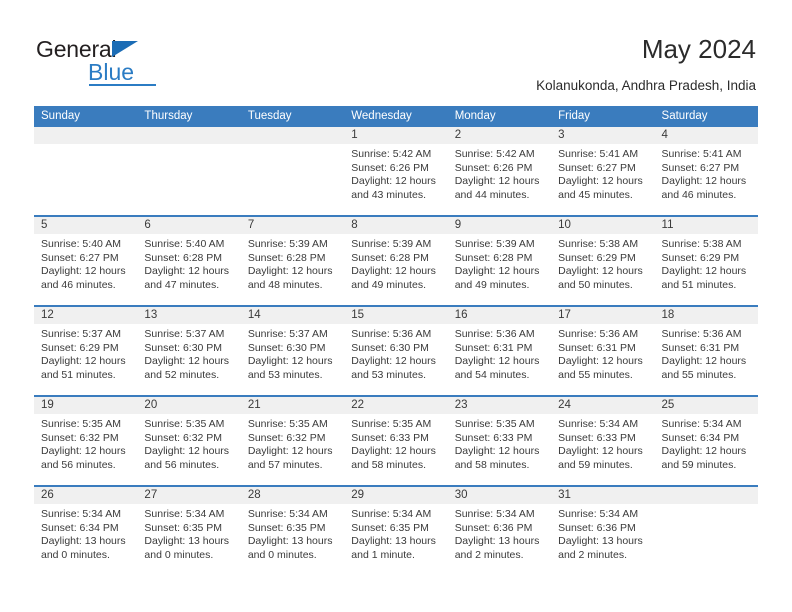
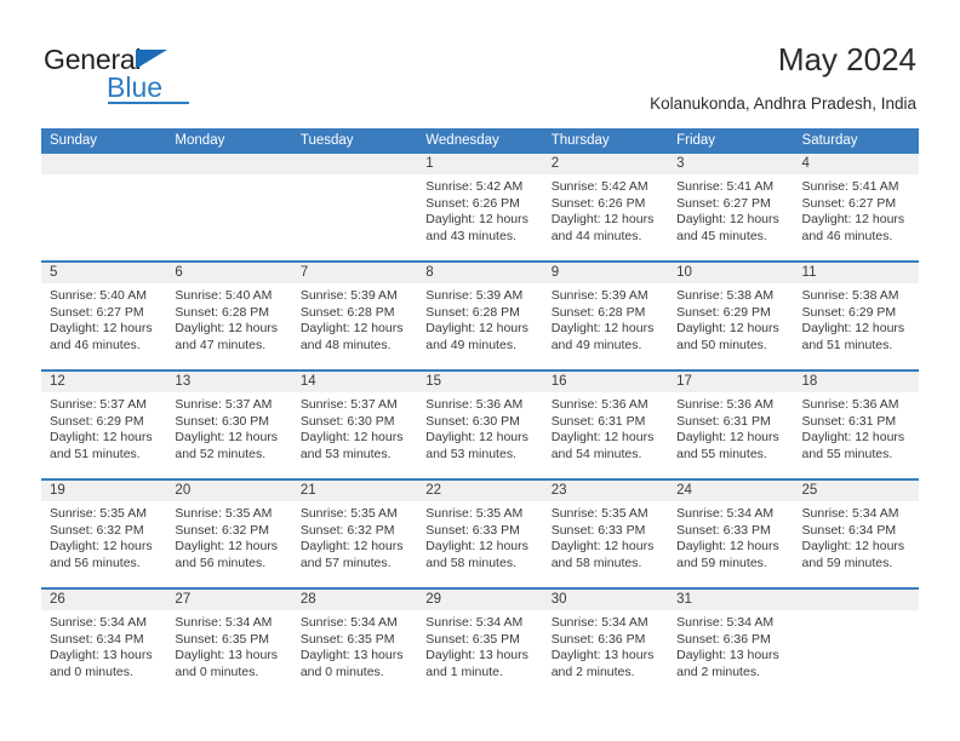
  General
  Blue
  May 2024
  Kolanukonda, Andhra Pradesh, India
  Sunday
- Thursday
+ Monday
  Tuesday
  Wednesday
- Monday
+ Thursday
  Friday
  Saturday
  1
  Sunrise: 5:42 AM
  Sunset: 6:26 PM
  Daylight: 12 hours and 43 minutes.
  2
  Sunrise: 5:42 AM
  Sunset: 6:26 PM
  Daylight: 12 hours and 44 minutes.
  3
  Sunrise: 5:41 AM
  Sunset: 6:27 PM
  Daylight: 12 hours and 45 minutes.
  4
  Sunrise: 5:41 AM
  Sunset: 6:27 PM
  Daylight: 12 hours and 46 minutes.
  5
  Sunrise: 5:40 AM
  Sunset: 6:27 PM
  Daylight: 12 hours and 46 minutes.
  6
  Sunrise: 5:40 AM
  Sunset: 6:28 PM
  Daylight: 12 hours and 47 minutes.
  7
  Sunrise: 5:39 AM
  Sunset: 6:28 PM
  Daylight: 12 hours and 48 minutes.
  8
  Sunrise: 5:39 AM
  Sunset: 6:28 PM
  Daylight: 12 hours and 49 minutes.
  9
  Sunrise: 5:39 AM
  Sunset: 6:28 PM
  Daylight: 12 hours and 49 minutes.
  10
  Sunrise: 5:38 AM
  Sunset: 6:29 PM
  Daylight: 12 hours and 50 minutes.
  11
  Sunrise: 5:38 AM
  Sunset: 6:29 PM
  Daylight: 12 hours and 51 minutes.
  12
  Sunrise: 5:37 AM
  Sunset: 6:29 PM
  Daylight: 12 hours and 51 minutes.
  13
  Sunrise: 5:37 AM
  Sunset: 6:30 PM
  Daylight: 12 hours and 52 minutes.
  14
  Sunrise: 5:37 AM
  Sunset: 6:30 PM
  Daylight: 12 hours and 53 minutes.
  15
  Sunrise: 5:36 AM
  Sunset: 6:30 PM
  Daylight: 12 hours and 53 minutes.
  16
  Sunrise: 5:36 AM
  Sunset: 6:31 PM
  Daylight: 12 hours and 54 minutes.
  17
  Sunrise: 5:36 AM
  Sunset: 6:31 PM
  Daylight: 12 hours and 55 minutes.
  18
  Sunrise: 5:36 AM
  Sunset: 6:31 PM
  Daylight: 12 hours and 55 minutes.
  19
  Sunrise: 5:35 AM
  Sunset: 6:32 PM
  Daylight: 12 hours and 56 minutes.
  20
  Sunrise: 5:35 AM
  Sunset: 6:32 PM
  Daylight: 12 hours and 56 minutes.
  21
  Sunrise: 5:35 AM
  Sunset: 6:32 PM
  Daylight: 12 hours and 57 minutes.
  22
  Sunrise: 5:35 AM
  Sunset: 6:33 PM
  Daylight: 12 hours and 58 minutes.
  23
  Sunrise: 5:35 AM
  Sunset: 6:33 PM
  Daylight: 12 hours and 58 minutes.
  24
  Sunrise: 5:34 AM
  Sunset: 6:33 PM
  Daylight: 12 hours and 59 minutes.
  25
  Sunrise: 5:34 AM
  Sunset: 6:34 PM
  Daylight: 12 hours and 59 minutes.
  26
  Sunrise: 5:34 AM
  Sunset: 6:34 PM
  Daylight: 13 hours and 0 minutes.
  27
  Sunrise: 5:34 AM
  Sunset: 6:35 PM
  Daylight: 13 hours and 0 minutes.
  28
  Sunrise: 5:34 AM
  Sunset: 6:35 PM
  Daylight: 13 hours and 0 minutes.
  29
  Sunrise: 5:34 AM
  Sunset: 6:35 PM
  Daylight: 13 hours and 1 minute.
  30
  Sunrise: 5:34 AM
  Sunset: 6:36 PM
  Daylight: 13 hours and 2 minutes.
  31
  Sunrise: 5:34 AM
  Sunset: 6:36 PM
  Daylight: 13 hours and 2 minutes.
